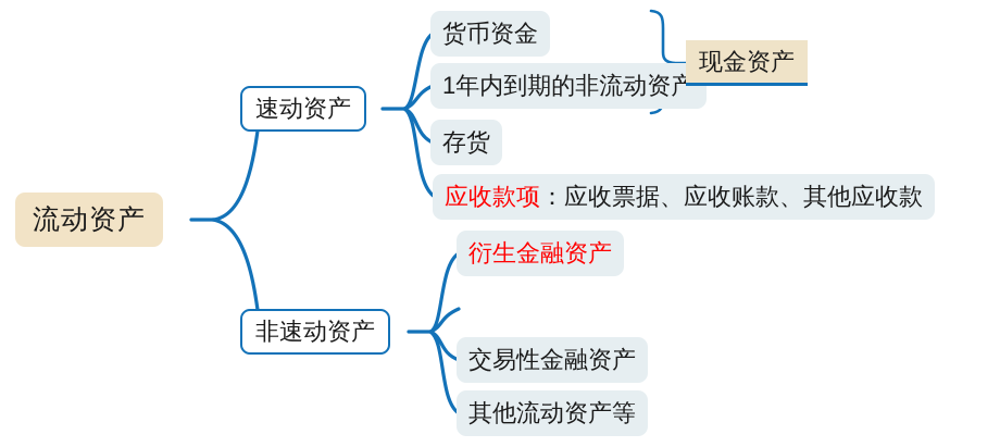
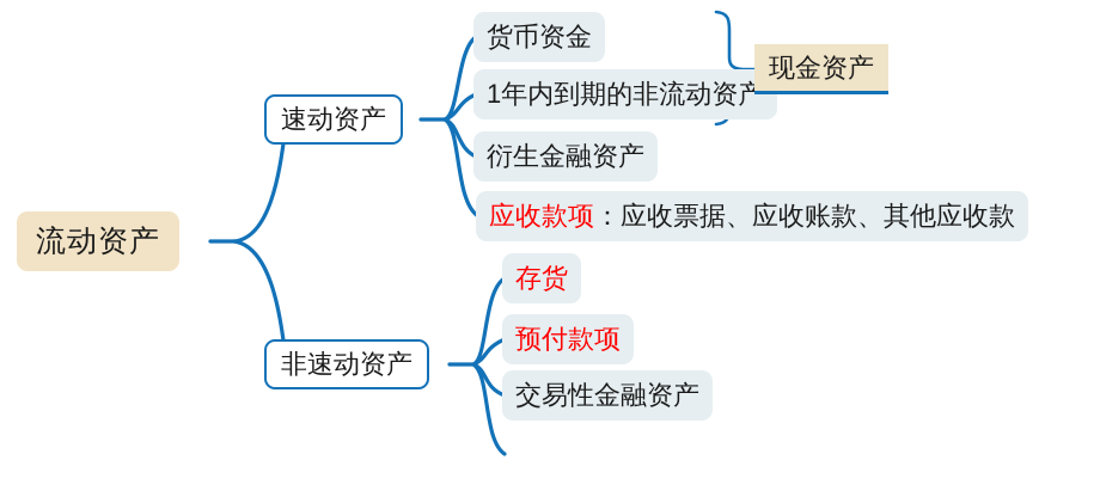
  流动资产
  速动资产
  货币资金
  1年内到期的非流动资产
- 存货
+ 衍生金融资产
  应收款项
  ：应收票据、应收账款、其他应收款
  现金资产
  非速动资产
- 衍生金融资产
+ 存货
+ 预付款项
  交易性金融资产
- 其他流动资产等
